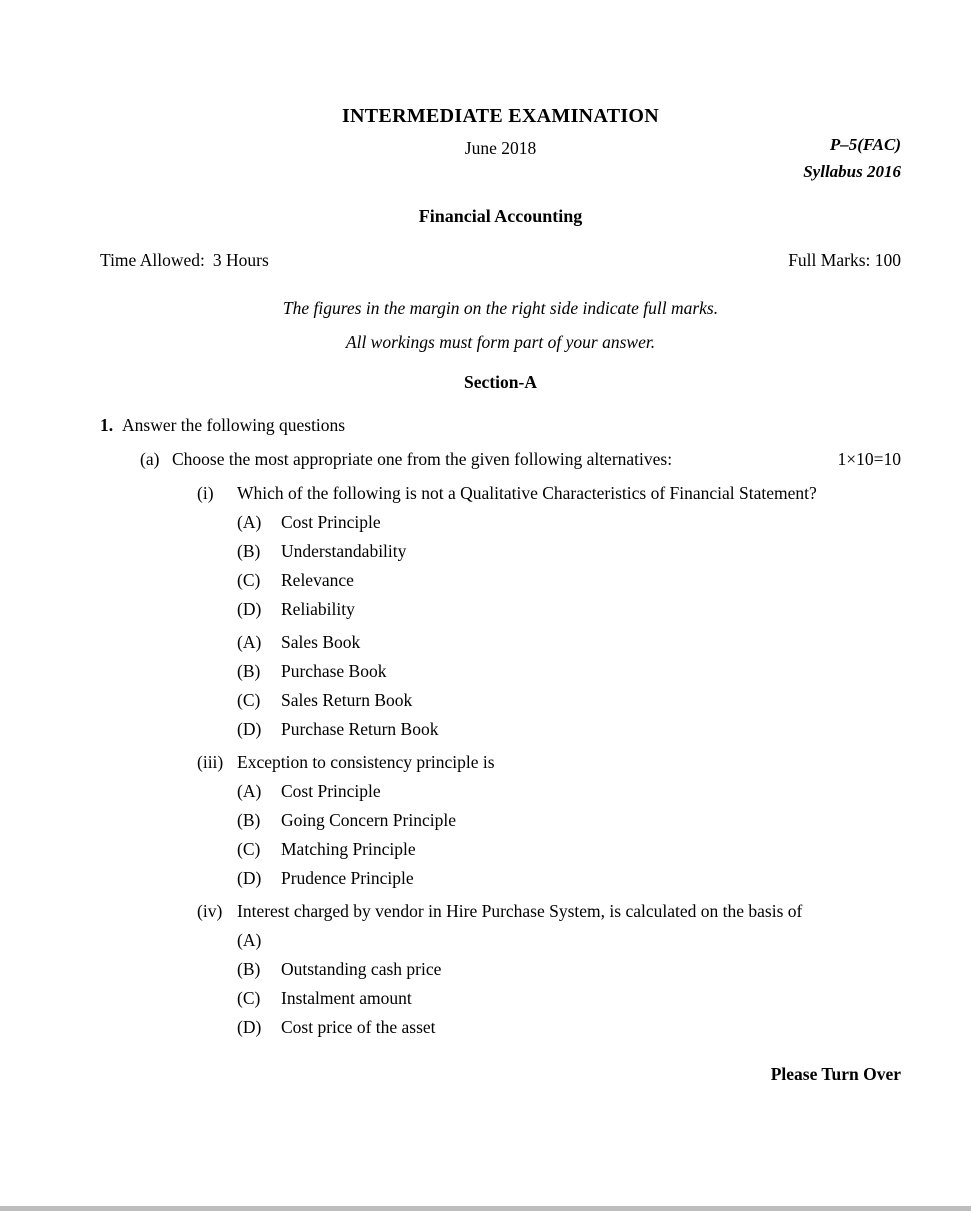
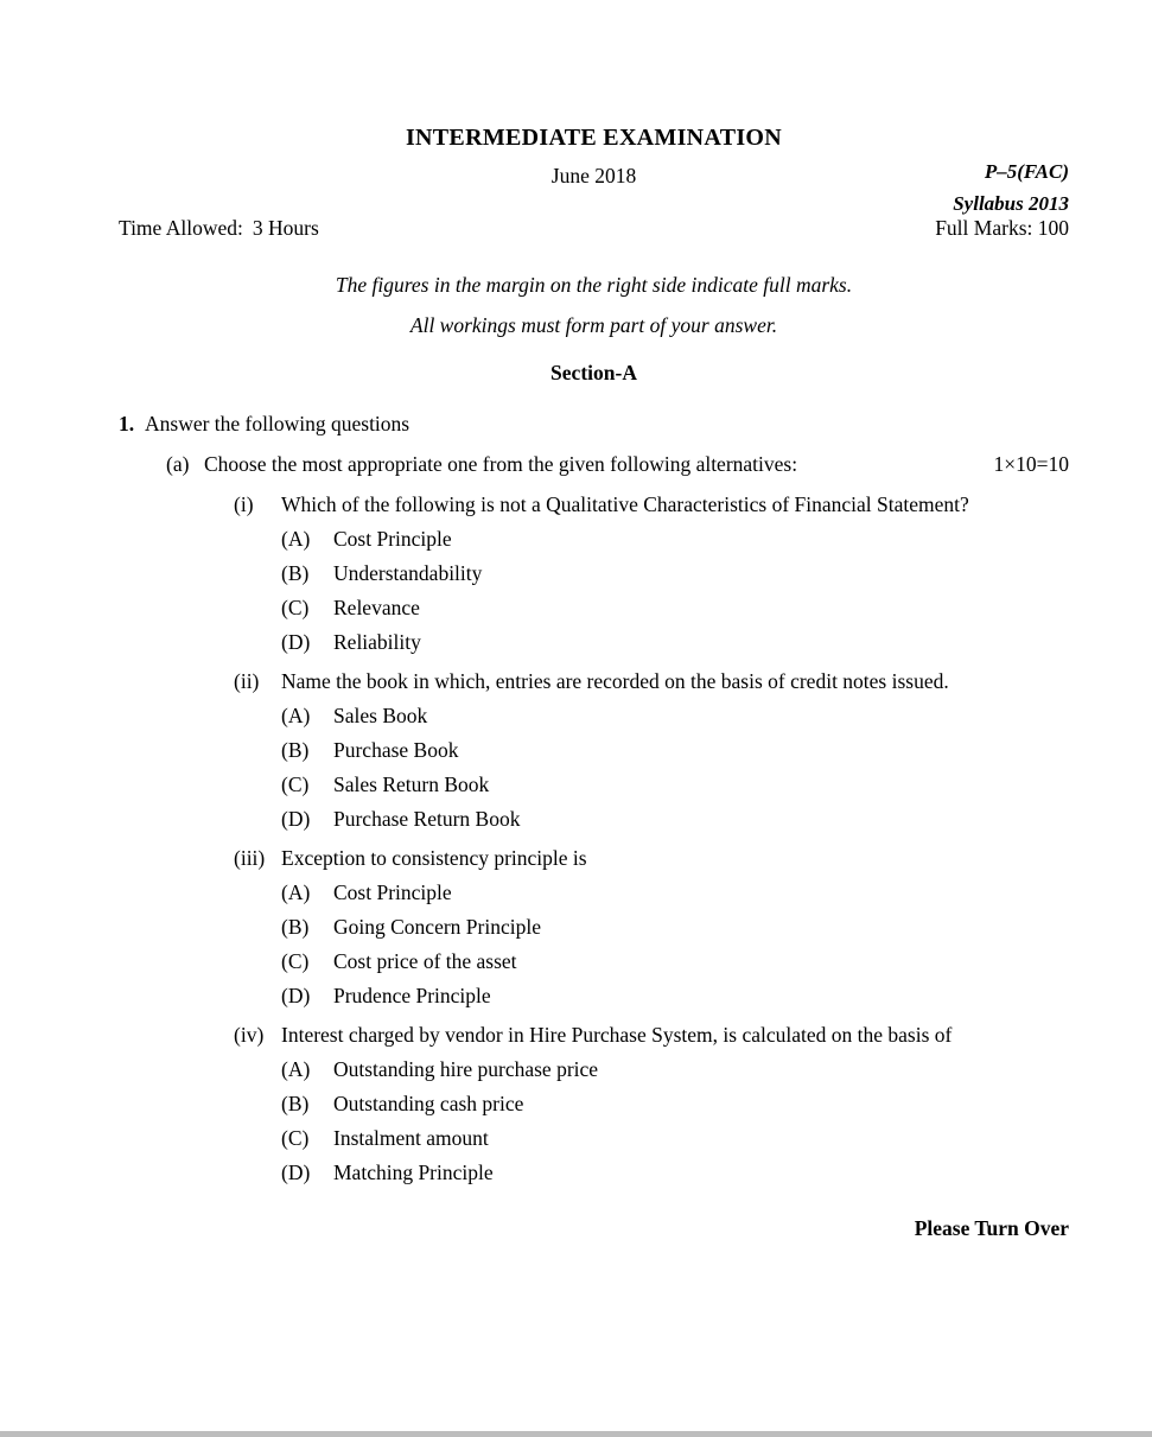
  INTERMEDIATE EXAMINATION
  June 2018
  P–5(FAC)
- Syllabus 2016
+ Syllabus 2013
- Financial Accounting
  Time Allowed: 3 Hours
  Full Marks: 100
  The figures in the margin on the right side indicate full marks.
  All workings must form part of your answer.
  Section-A
  1.
  Answer the following questions
  (a)
  Choose the most appropriate one from the given following alternatives:
  1×10=10
  (i)
  Which of the following is not a Qualitative Characteristics of Financial Statement?
  (A)
  Cost Principle
  (B)
  Understandability
  (C)
  Relevance
  (D)
  Reliability
+ (ii)
+ Name the book in which, entries are recorded on the basis of credit notes issued.
  (A)
  Sales Book
  (B)
  Purchase Book
  (C)
  Sales Return Book
  (D)
  Purchase Return Book
  (iii)
  Exception to consistency principle is
  (A)
  Cost Principle
  (B)
  Going Concern Principle
  (C)
- Matching Principle
+ Cost price of the asset
  (D)
  Prudence Principle
  (iv)
  Interest charged by vendor in Hire Purchase System, is calculated on the basis of
  (A)
+ Outstanding hire purchase price
  (B)
  Outstanding cash price
  (C)
  Instalment amount
  (D)
- Cost price of the asset
+ Matching Principle
  Please Turn Over
